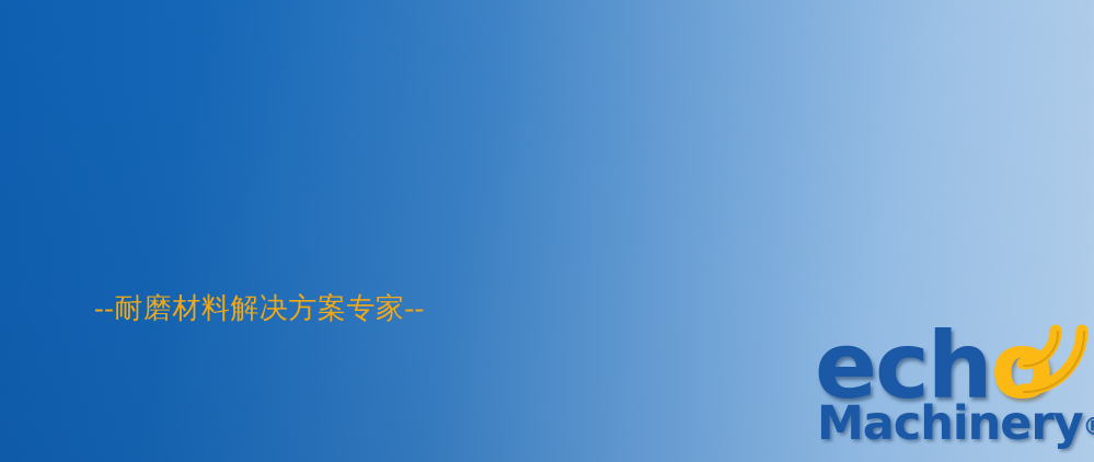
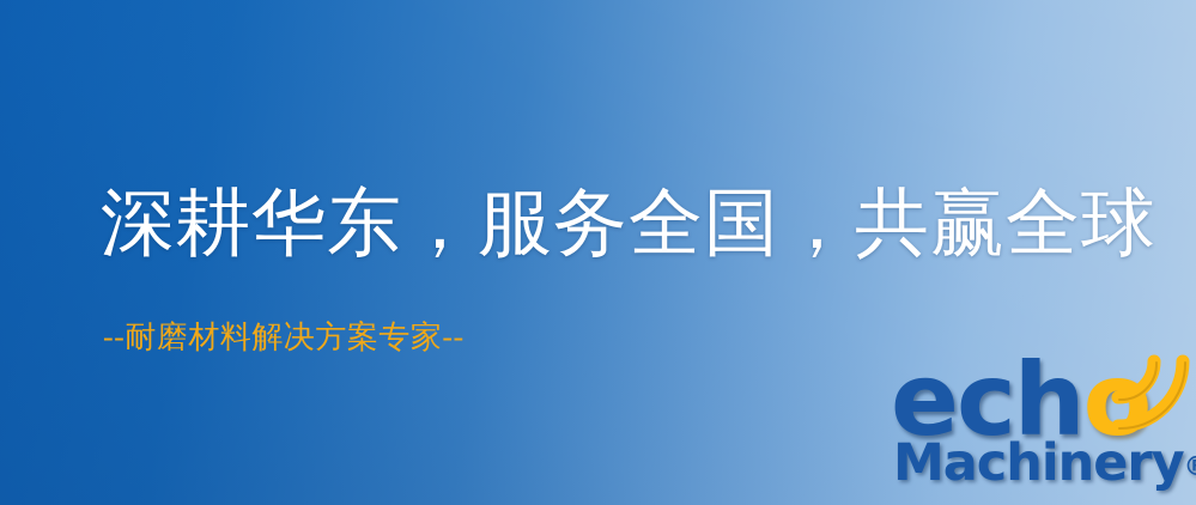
+ 深耕华东，服务全国，共赢全球
  --耐磨材料解决方案专家--
  ech
  Machinery
